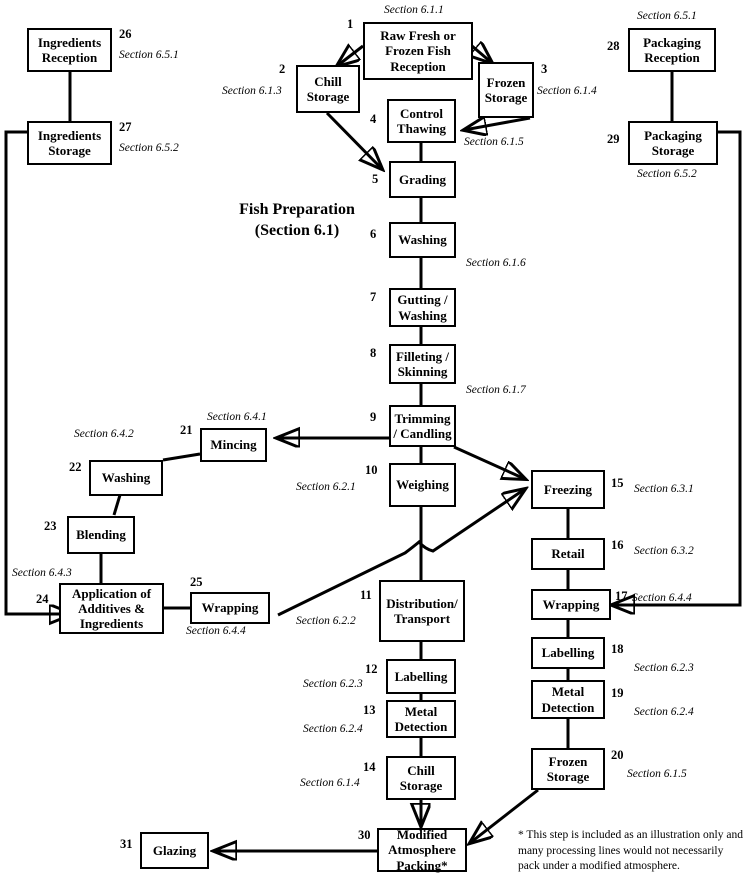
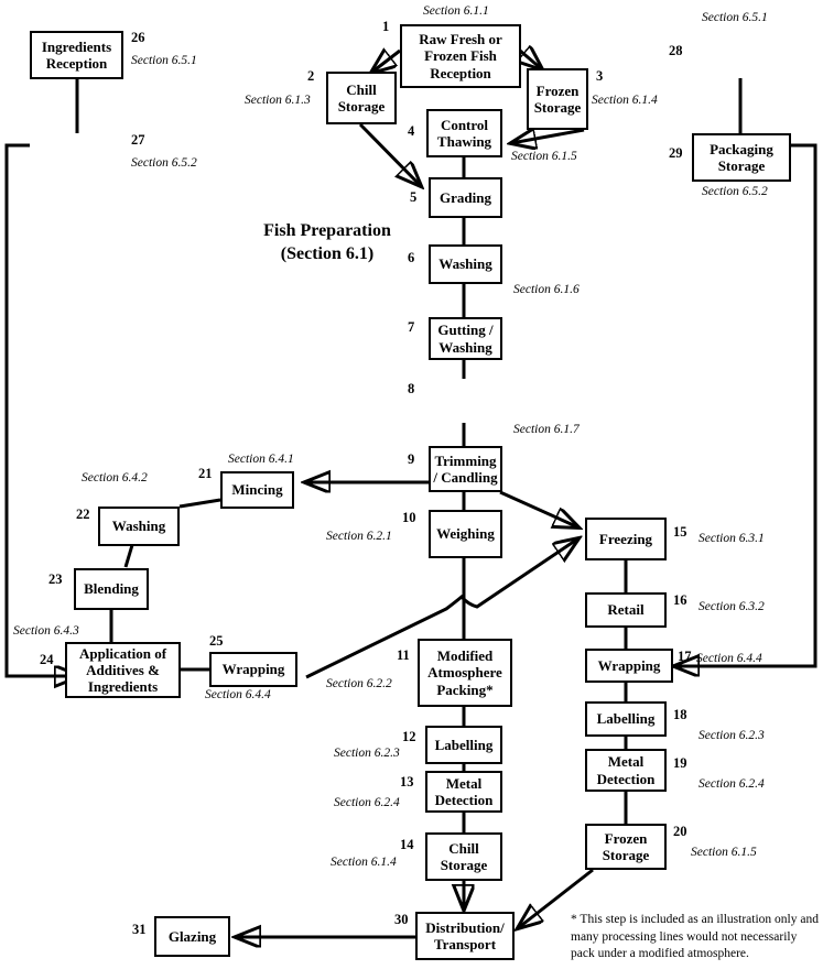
  Raw Fresh or Frozen Fish Reception
  Chill Storage
  Frozen Storage
  Control Thawing
  Grading
  Washing
  Gutting / Washing
- Filleting / Skinning
  Trimming / Candling
  Weighing
- Distribution/ Transport
+ Modified Atmosphere Packing*
  Labelling
  Metal Detection
  Chill Storage
  Freezing
  Retail
  Wrapping
  Labelling
  Metal Detection
  Frozen Storage
  Mincing
  Washing
  Blending
  Application of Additives & Ingredients
  Wrapping
  Ingredients Reception
- Ingredients Storage
- Packaging Reception
  Packaging Storage
- Modified Atmosphere Packing*
+ Distribution/ Transport
  Glazing
  1
  2
  3
  4
  5
  6
  7
  8
  9
  10
  11
  12
  13
  14
  15
  16
  17
  18
  19
  20
  21
  22
  23
  24
  25
  26
  27
  28
  29
  30
  31
  Section 6.1.1
  Section 6.1.3
  Section 6.1.4
  Section 6.1.5
  Section 6.1.6
  Section 6.1.7
  Section 6.2.1
  Section 6.2.2
  Section 6.2.3
  Section 6.2.4
  Section 6.1.4
  Section 6.3.1
  Section 6.3.2
  Section 6.4.4
  Section 6.2.3
  Section 6.2.4
  Section 6.1.5
  Section 6.4.1
  Section 6.4.2
  Section 6.4.3
  Section 6.4.4
  Section 6.5.1
  Section 6.5.2
  Section 6.5.1
  Section 6.5.2
  Fish Preparation
  (Section 6.1)
  * This step is included as an illustration only and many processing lines would not necessarily pack under a modified atmosphere.
